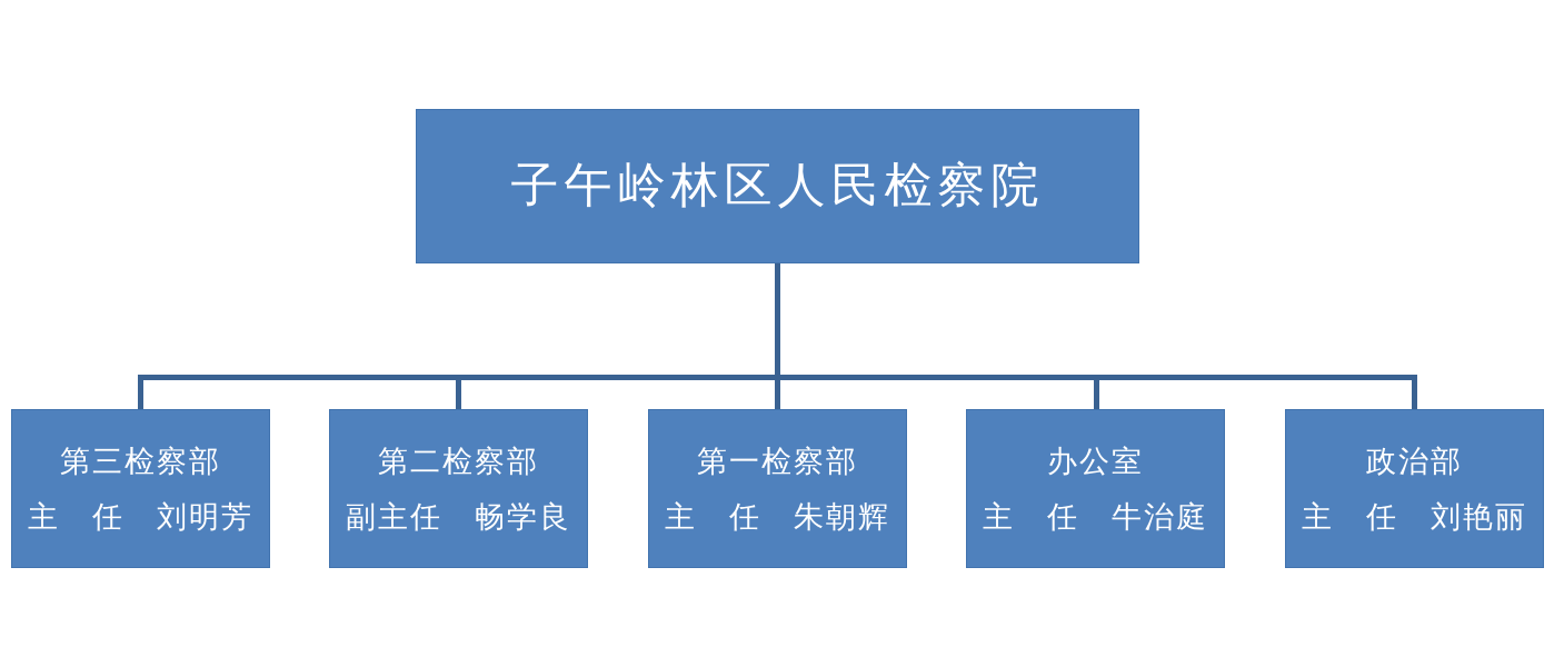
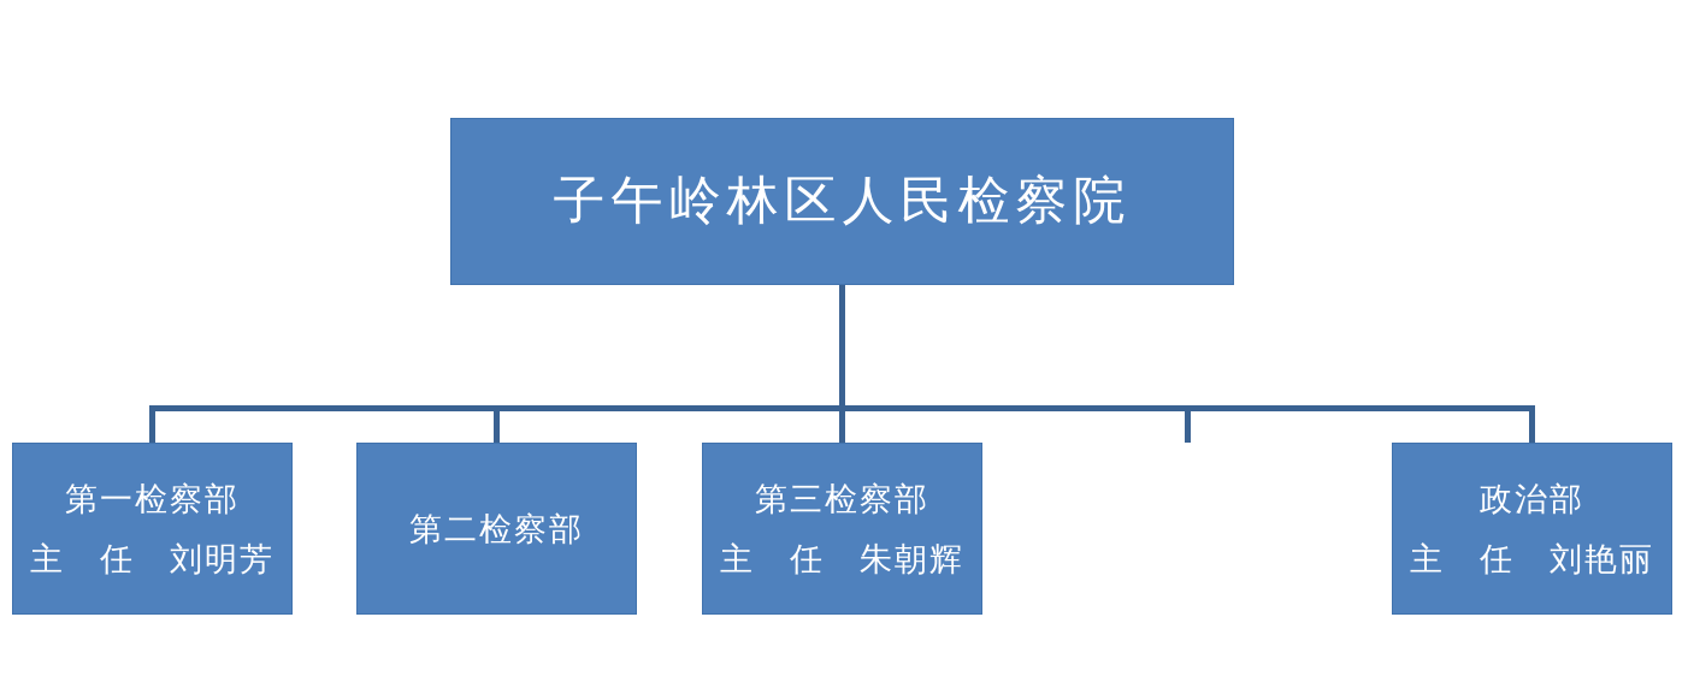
  子午岭林区人民检察院
- 第三检察部
+ 第一检察部
  主 任 刘明芳
  第二检察部
- 副主任 畅学良
- 第一检察部
+ 第三检察部
  主 任 朱朝辉
- 办公室
- 主 任 牛治庭
  政治部
  主 任 刘艳丽
